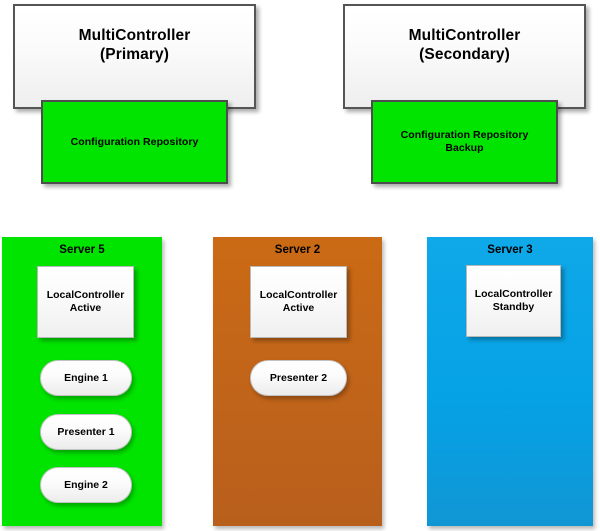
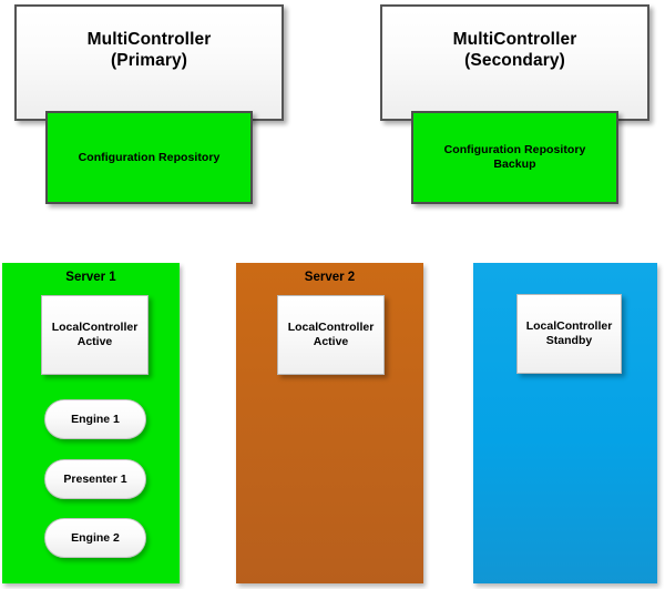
  MultiController
  (Primary)
  Configuration Repository
  MultiController
  (Secondary)
  Configuration Repository
  Backup
- Server 5
+ Server 1
  LocalController
  Active
  Engine 1
  Presenter 1
  Engine 2
  Server 2
  LocalController
  Active
- Presenter 2
- Server 3
  LocalController
  Standby
